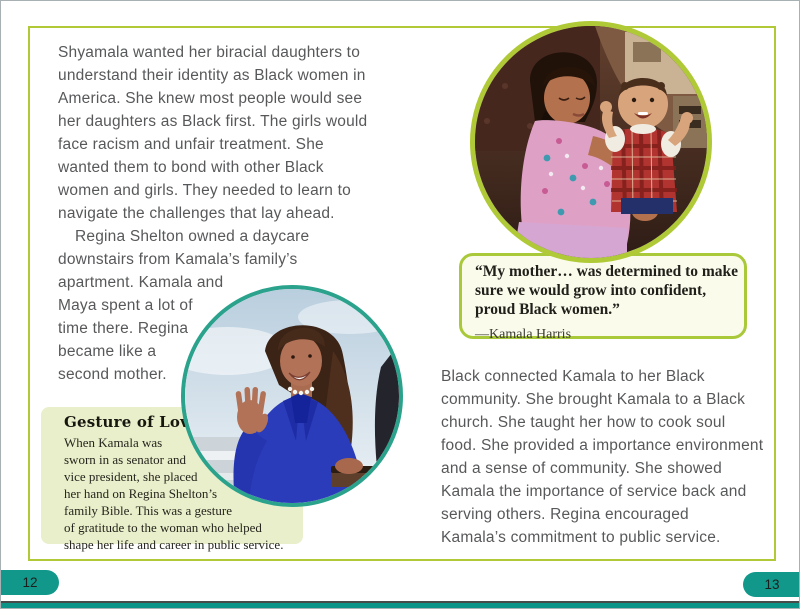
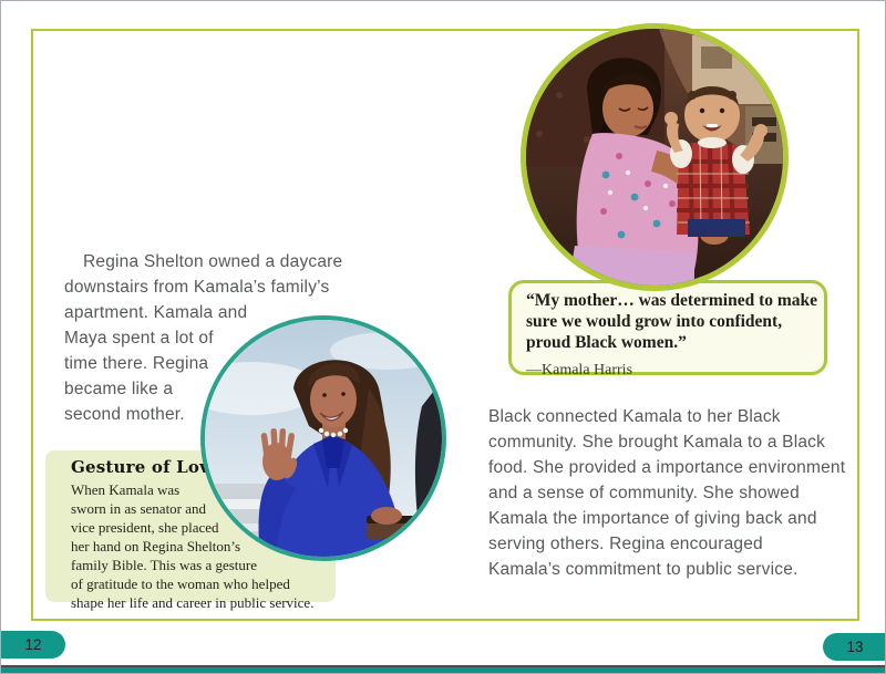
- Shyamala wanted her biracial daughters to
- understand their identity as Black women in
- America. She knew most people would see
- her daughters as Black first. The girls would
- face racism and unfair treatment. She
- wanted them to bond with other Black
- women and girls. They needed to learn to
- navigate the challenges that lay ahead.
  Regina Shelton owned a daycare
  downstairs from Kamala’s family’s
  apartment. Kamala and
  Maya spent a lot of
  time there. Regina
  became like a
  second mother.
  Gesture of Lov
  When Kamala was
  sworn in as senator and
  vice president, she placed
  her hand on Regina Shelton’s
  family Bible. This was a gesture
  of gratitude to the woman who helped
  shape her life and career in public service.
  “My mother… was determined to make
  sure we would grow into confident,
  proud Black women.”
  —Kamala Harris
  Black connected Kamala to her Black
  community. She brought Kamala to a Black
- church. She taught her how to cook soul
  food. She provided a importance environment
  and a sense of community. She showed
- Kamala the importance of service back and
+ Kamala the importance of giving back and
  serving others. Regina encouraged
  Kamala’s commitment to public service.
  12
  13
